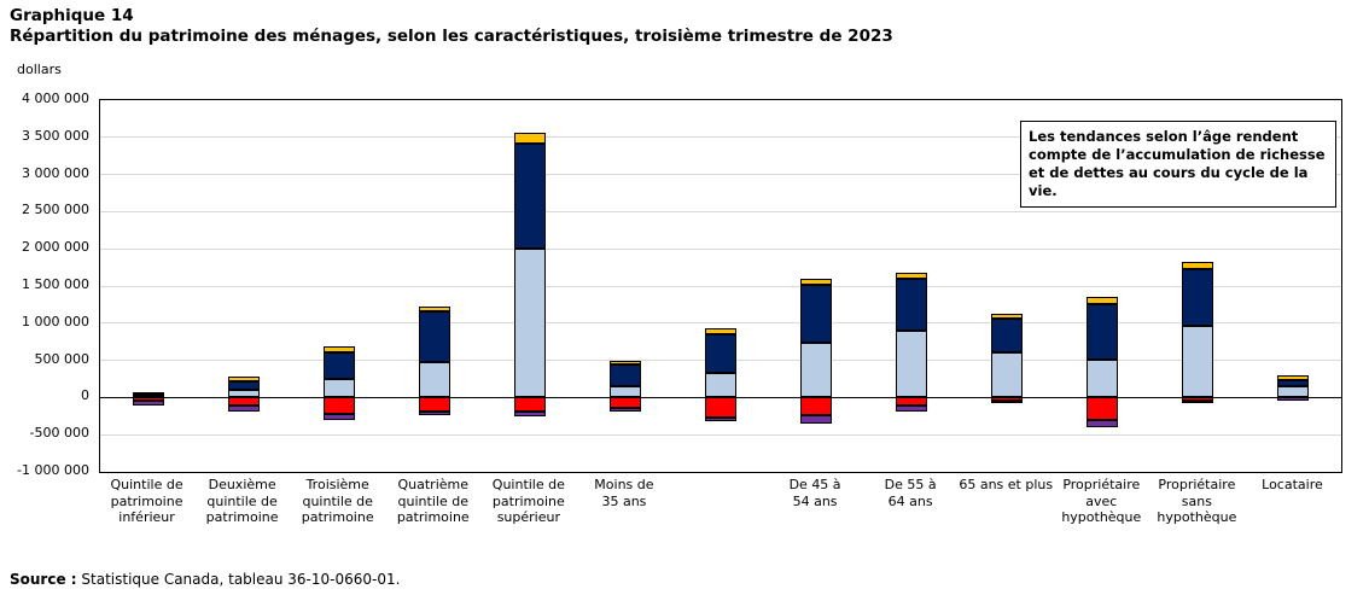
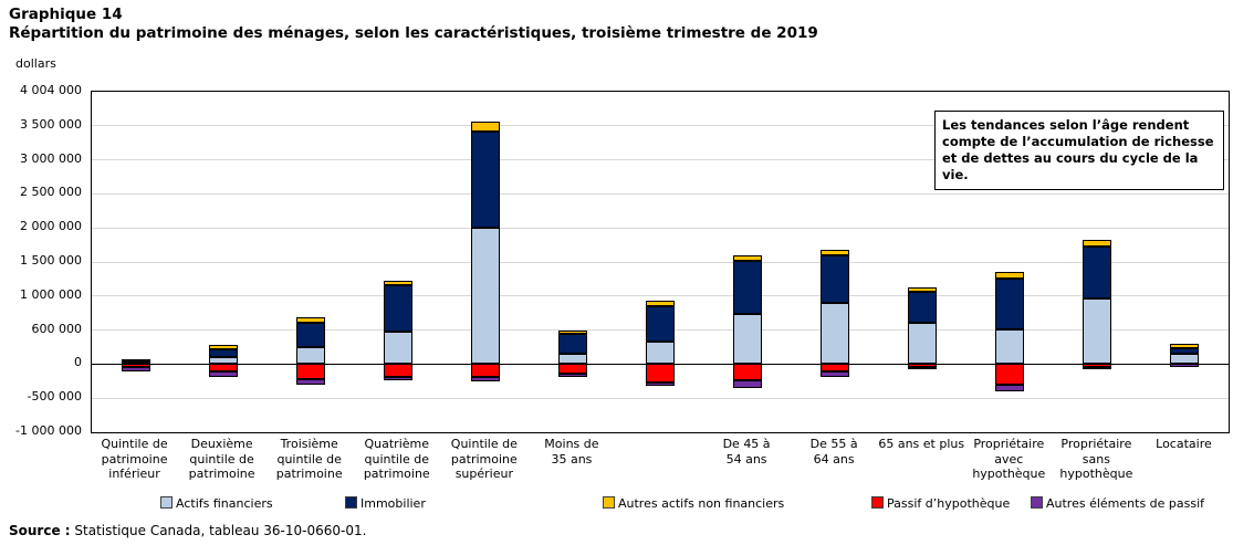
  Graphique 14
- Répartition du patrimoine des ménages, selon les caractéristiques, troisième trimestre de 2023
+ Répartition du patrimoine des ménages, selon les caractéristiques, troisième trimestre de 2019
  dollars
- 4 000 000
+ 4 004 000
  3 500 000
  3 000 000
  2 500 000
  2 000 000
  1 500 000
  1 000 000
- 500 000
+ 600 000
  0
  -500 000
  -1 000 000
  Quintile de
  patrimoine
  inférieur
  Deuxième
  quintile de
  patrimoine
  Troisième
  quintile de
  patrimoine
  Quatrième
  quintile de
  patrimoine
  Quintile de
  patrimoine
  supérieur
  Moins de
  35 ans
  De 45 à
  54 ans
  De 55 à
  64 ans
  65 ans et plus
  Propriétaire
  avec
  hypothèque
  Propriétaire
  sans
  hypothèque
  Locataire
  Les tendances selon l’âge rendent
  compte de l’accumulation de richesse
  et de dettes au cours du cycle de la vie.
+ Actifs financiers
+ Immobilier
+ Autres actifs non financiers
+ Passif d’hypothèque
+ Autres éléments de passif
  Source : Statistique Canada, tableau 36-10-0660-01.
